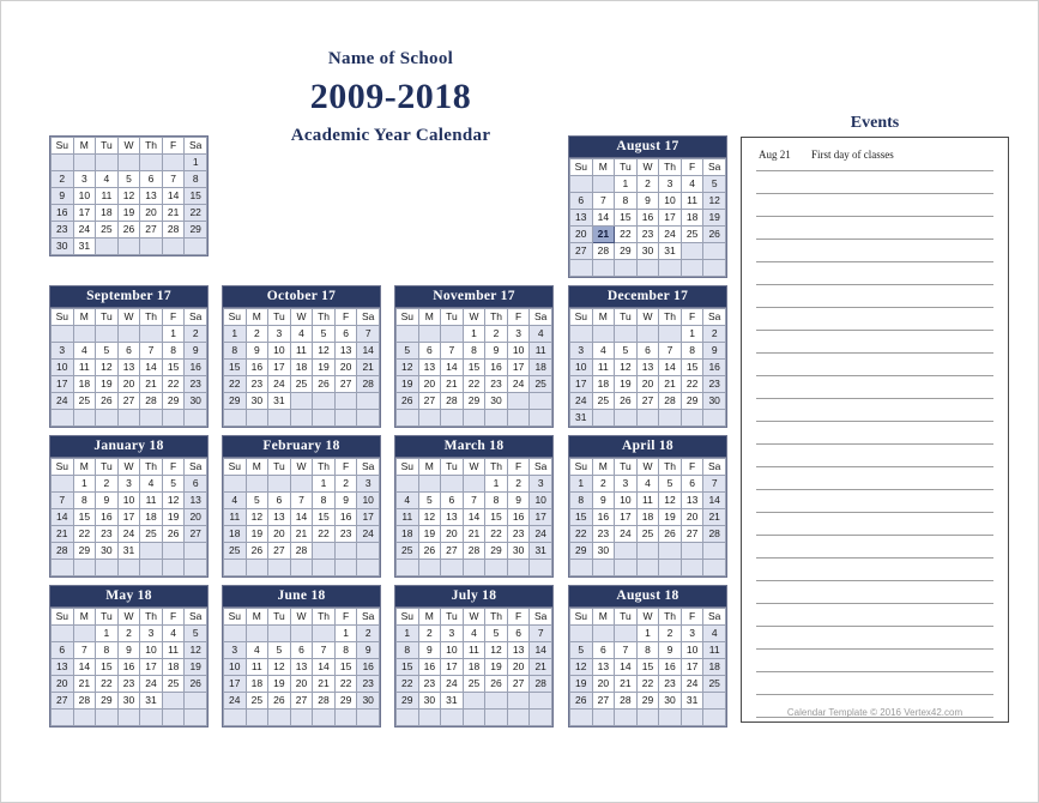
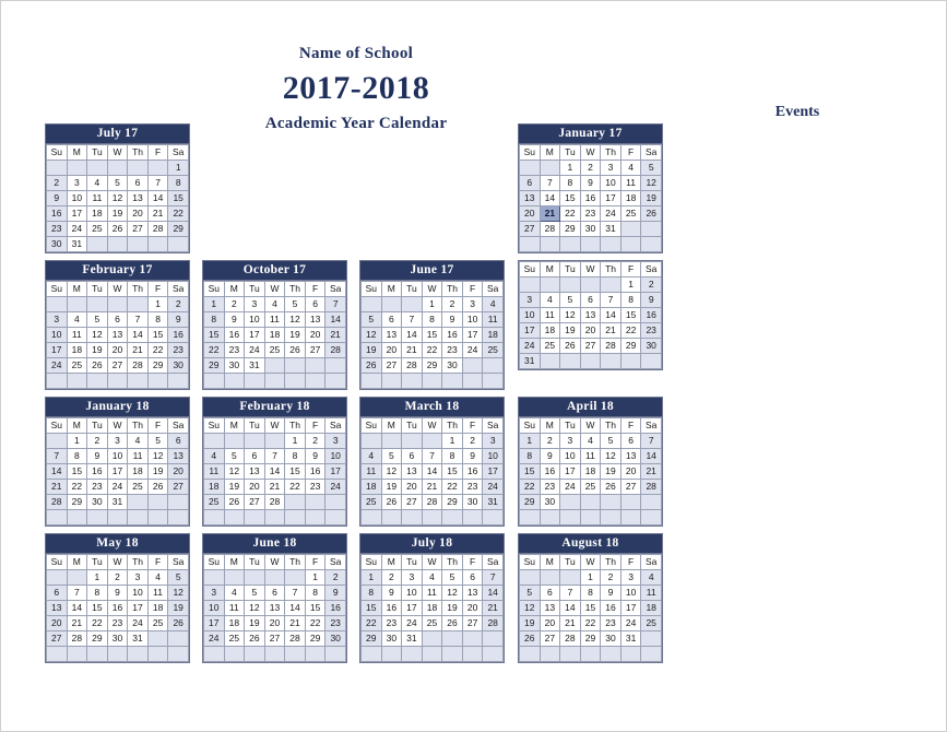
  Name of School
- 2009-2018
+ 2017-2018
  Academic Year Calendar
+ July 17
  Su	M	Tu	W	Th	F	Sa
  						1
  2	3	4	5	6	7	8
  9	10	11	12	13	14	15
  16	17	18	19	20	21	22
  23	24	25	26	27	28	29
  30	31
- August 17
+ January 17
  Su	M	Tu	W	Th	F	Sa
  		1	2	3	4	5
  6	7	8	9	10	11	12
  13	14	15	16	17	18	19
  20	21	22	23	24	25	26
  27	28	29	30	31
- September 17
+ February 17
  Su	M	Tu	W	Th	F	Sa
  					1	2
  3	4	5	6	7	8	9
  10	11	12	13	14	15	16
  17	18	19	20	21	22	23
  24	25	26	27	28	29	30
  October 17
  Su	M	Tu	W	Th	F	Sa
  1	2	3	4	5	6	7
  8	9	10	11	12	13	14
  15	16	17	18	19	20	21
  22	23	24	25	26	27	28
  29	30	31
- November 17
+ June 17
  Su	M	Tu	W	Th	F	Sa
  			1	2	3	4
  5	6	7	8	9	10	11
  12	13	14	15	16	17	18
  19	20	21	22	23	24	25
  26	27	28	29	30
- December 17
  Su	M	Tu	W	Th	F	Sa
  					1	2
  3	4	5	6	7	8	9
  10	11	12	13	14	15	16
  17	18	19	20	21	22	23
  24	25	26	27	28	29	30
  31
  January 18
  Su	M	Tu	W	Th	F	Sa
  	1	2	3	4	5	6
  7	8	9	10	11	12	13
  14	15	16	17	18	19	20
  21	22	23	24	25	26	27
  28	29	30	31
  February 18
  Su	M	Tu	W	Th	F	Sa
  				1	2	3
  4	5	6	7	8	9	10
  11	12	13	14	15	16	17
  18	19	20	21	22	23	24
  25	26	27	28
  March 18
  Su	M	Tu	W	Th	F	Sa
  				1	2	3
  4	5	6	7	8	9	10
  11	12	13	14	15	16	17
  18	19	20	21	22	23	24
  25	26	27	28	29	30	31
  April 18
  Su	M	Tu	W	Th	F	Sa
  1	2	3	4	5	6	7
  8	9	10	11	12	13	14
  15	16	17	18	19	20	21
  22	23	24	25	26	27	28
  29	30
  May 18
  Su	M	Tu	W	Th	F	Sa
  		1	2	3	4	5
  6	7	8	9	10	11	12
  13	14	15	16	17	18	19
  20	21	22	23	24	25	26
  27	28	29	30	31
  June 18
  Su	M	Tu	W	Th	F	Sa
  					1	2
  3	4	5	6	7	8	9
  10	11	12	13	14	15	16
  17	18	19	20	21	22	23
  24	25	26	27	28	29	30
  July 18
  Su	M	Tu	W	Th	F	Sa
  1	2	3	4	5	6	7
  8	9	10	11	12	13	14
  15	16	17	18	19	20	21
  22	23	24	25	26	27	28
  29	30	31
  August 18
  Su	M	Tu	W	Th	F	Sa
  			1	2	3	4
  5	6	7	8	9	10	11
  12	13	14	15	16	17	18
  19	20	21	22	23	24	25
  26	27	28	29	30	31
  Events
- Aug 21 First day of classes
- Calendar Template © 2016 Vertex42.com
